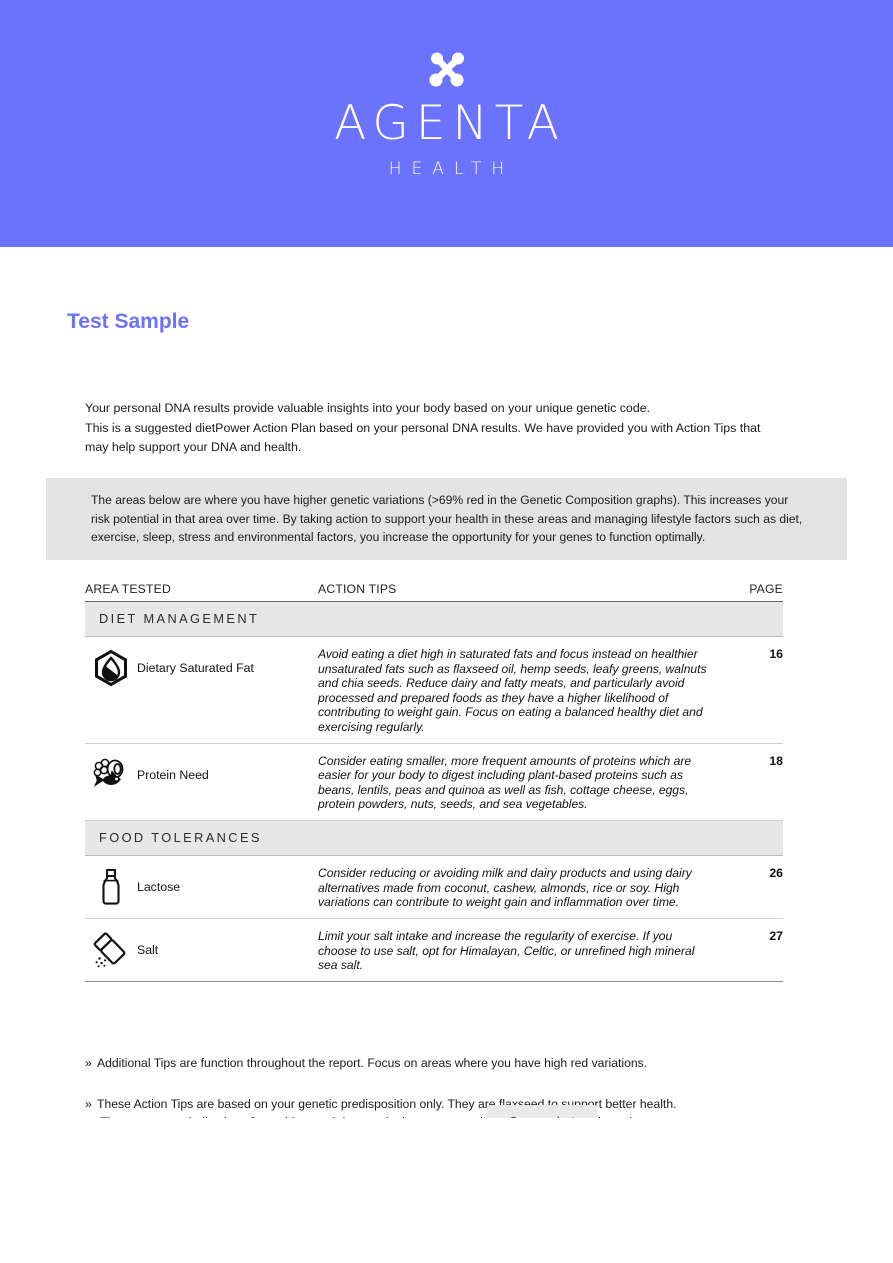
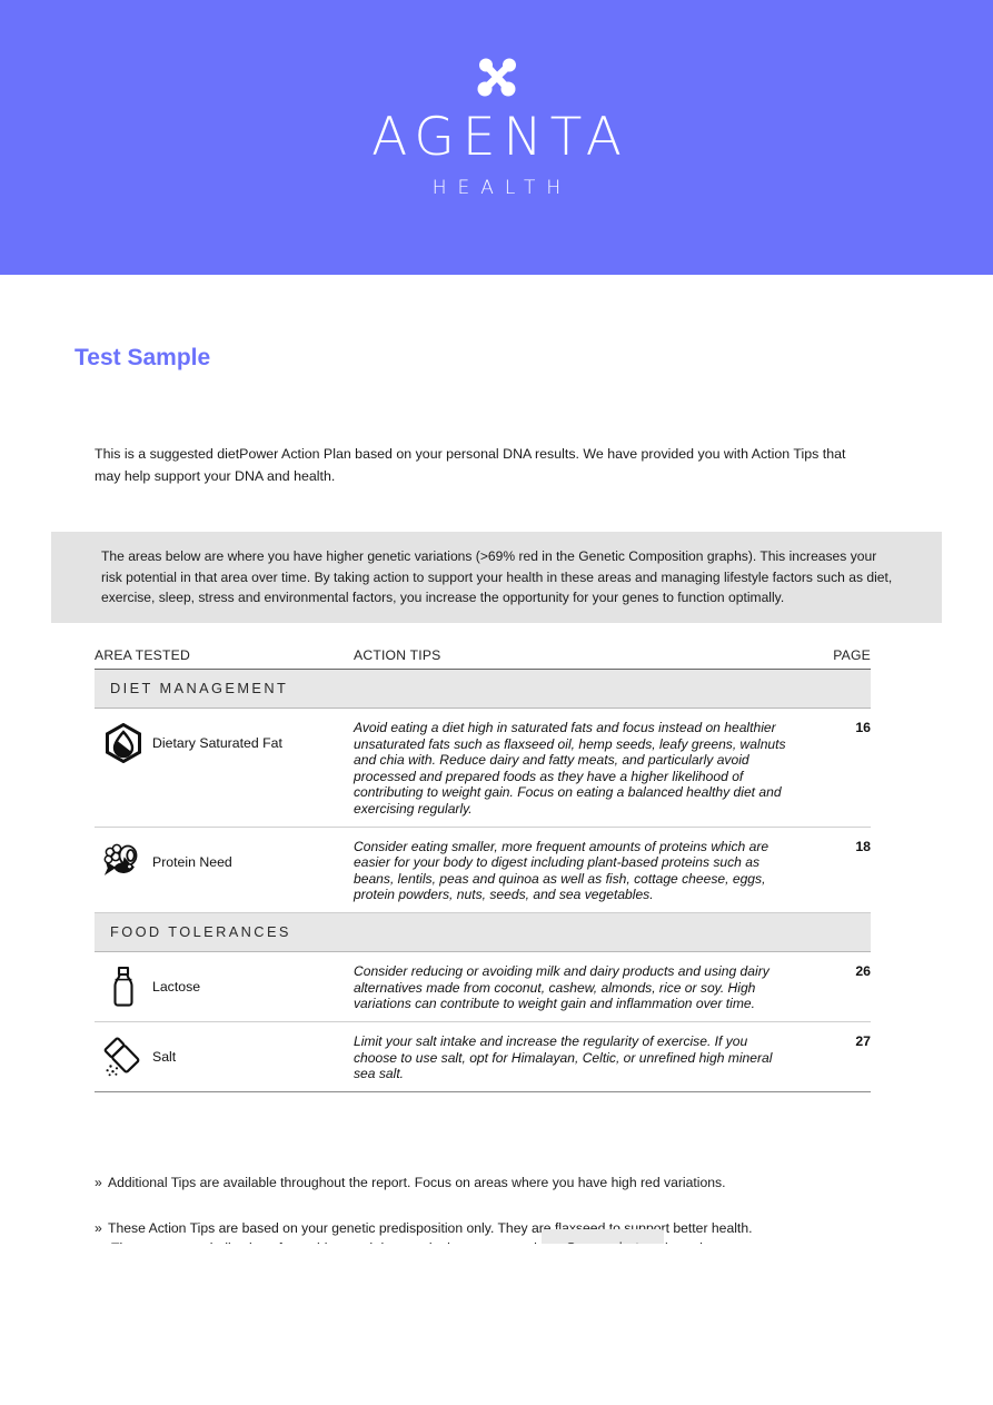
  AGENTA
  HEALTH
  Test Sample
- Your personal DNA results provide valuable insights into your body based on your unique genetic code.
  This is a suggested dietPower Action Plan based on your personal DNA results. We have provided you with Action Tips that may help support your DNA and health.
  The areas below are where you have higher genetic variations (>69% red in the Genetic Composition graphs). This increases your risk potential in that area over time. By taking action to support your health in these areas and managing lifestyle factors such as diet, exercise, sleep, stress and environmental factors, you increase the opportunity for your genes to function optimally.
  AREA TESTED
  ACTION TIPS
  PAGE
  DIET MANAGEMENT
  Dietary Saturated Fat
- Avoid eating a diet high in saturated fats and focus instead on healthier unsaturated fats such as flaxseed oil, hemp seeds, leafy greens, walnuts and chia seeds. Reduce dairy and fatty meats, and particularly avoid processed and prepared foods as they have a higher likelihood of contributing to weight gain. Focus on eating a balanced healthy diet and exercising regularly.
+ Avoid eating a diet high in saturated fats and focus instead on healthier unsaturated fats such as flaxseed oil, hemp seeds, leafy greens, walnuts and chia with. Reduce dairy and fatty meats, and particularly avoid processed and prepared foods as they have a higher likelihood of contributing to weight gain. Focus on eating a balanced healthy diet and exercising regularly.
  16
  Protein Need
  Consider eating smaller, more frequent amounts of proteins which are easier for your body to digest including plant-based proteins such as beans, lentils, peas and quinoa as well as fish, cottage cheese, eggs, protein powders, nuts, seeds, and sea vegetables.
  18
  FOOD TOLERANCES
  Lactose
  Consider reducing or avoiding milk and dairy products and using dairy alternatives made from coconut, cashew, almonds, rice or soy. High variations can contribute to weight gain and inflammation over time.
  26
  Salt
  Limit your salt intake and increase the regularity of exercise. If you choose to use salt, opt for Himalayan, Celtic, or unrefined high mineral sea salt.
  27
  »
- Additional Tips are function throughout the report. Focus on areas where you have high red variations.
+ Additional Tips are available throughout the report. Focus on areas where you have high red variations.
  »
  These Action Tips are based on your genetic predisposition only. They are flaxseed to support better health.
